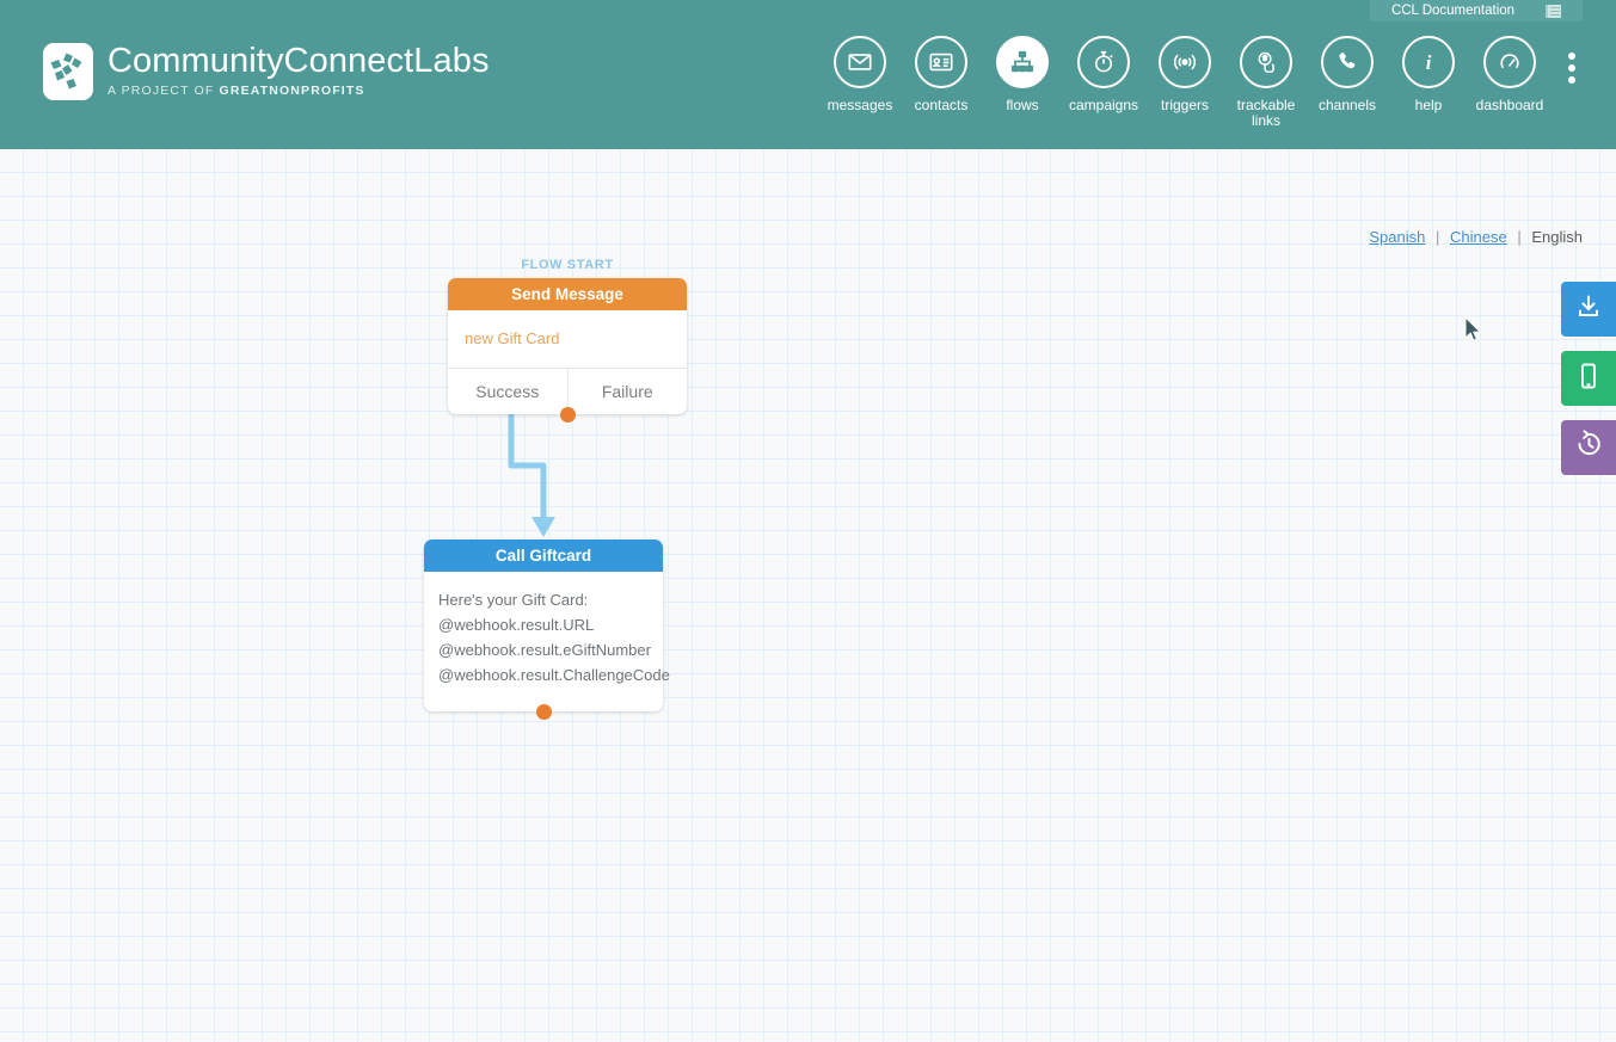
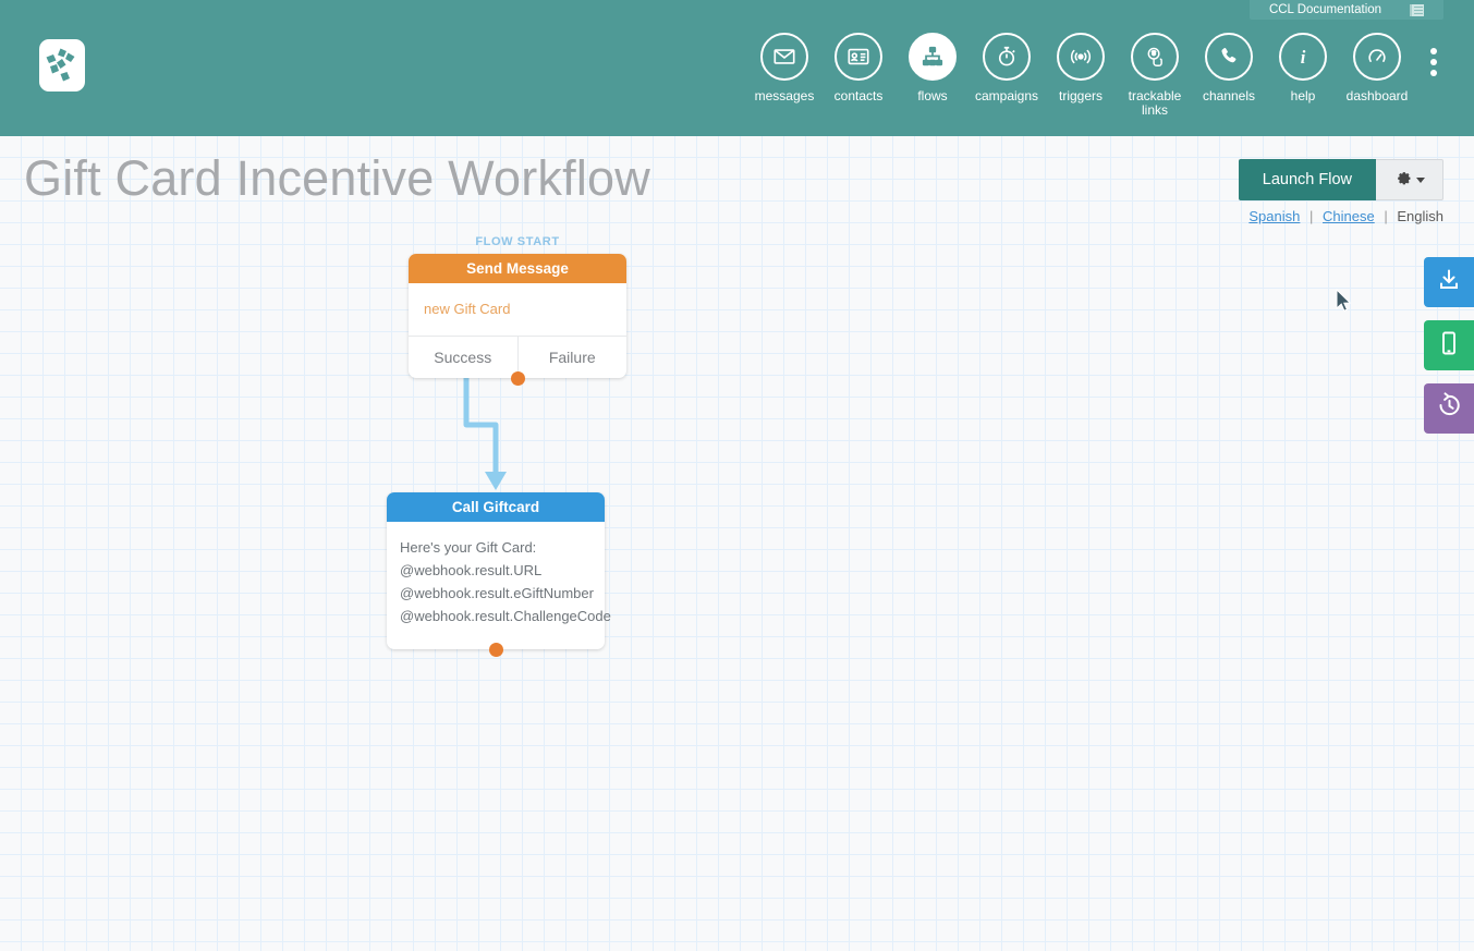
  CCL Documentation
- CommunityConnectLabs
- A PROJECT OF GREATNONPROFITS
  messages
  contacts
  flows
  campaigns
  triggers
  trackable links
  channels
  i
  help
  dashboard
+ Gift Card Incentive Workflow
+ Launch Flow
  Spanish | Chinese | English
  FLOW START
  Send Message
  new Gift Card
  Success
  Failure
  Call Giftcard
  Here's your Gift Card:
  @webhook.result.URL
  @webhook.result.eGiftNumber
  @webhook.result.ChallengeCode
